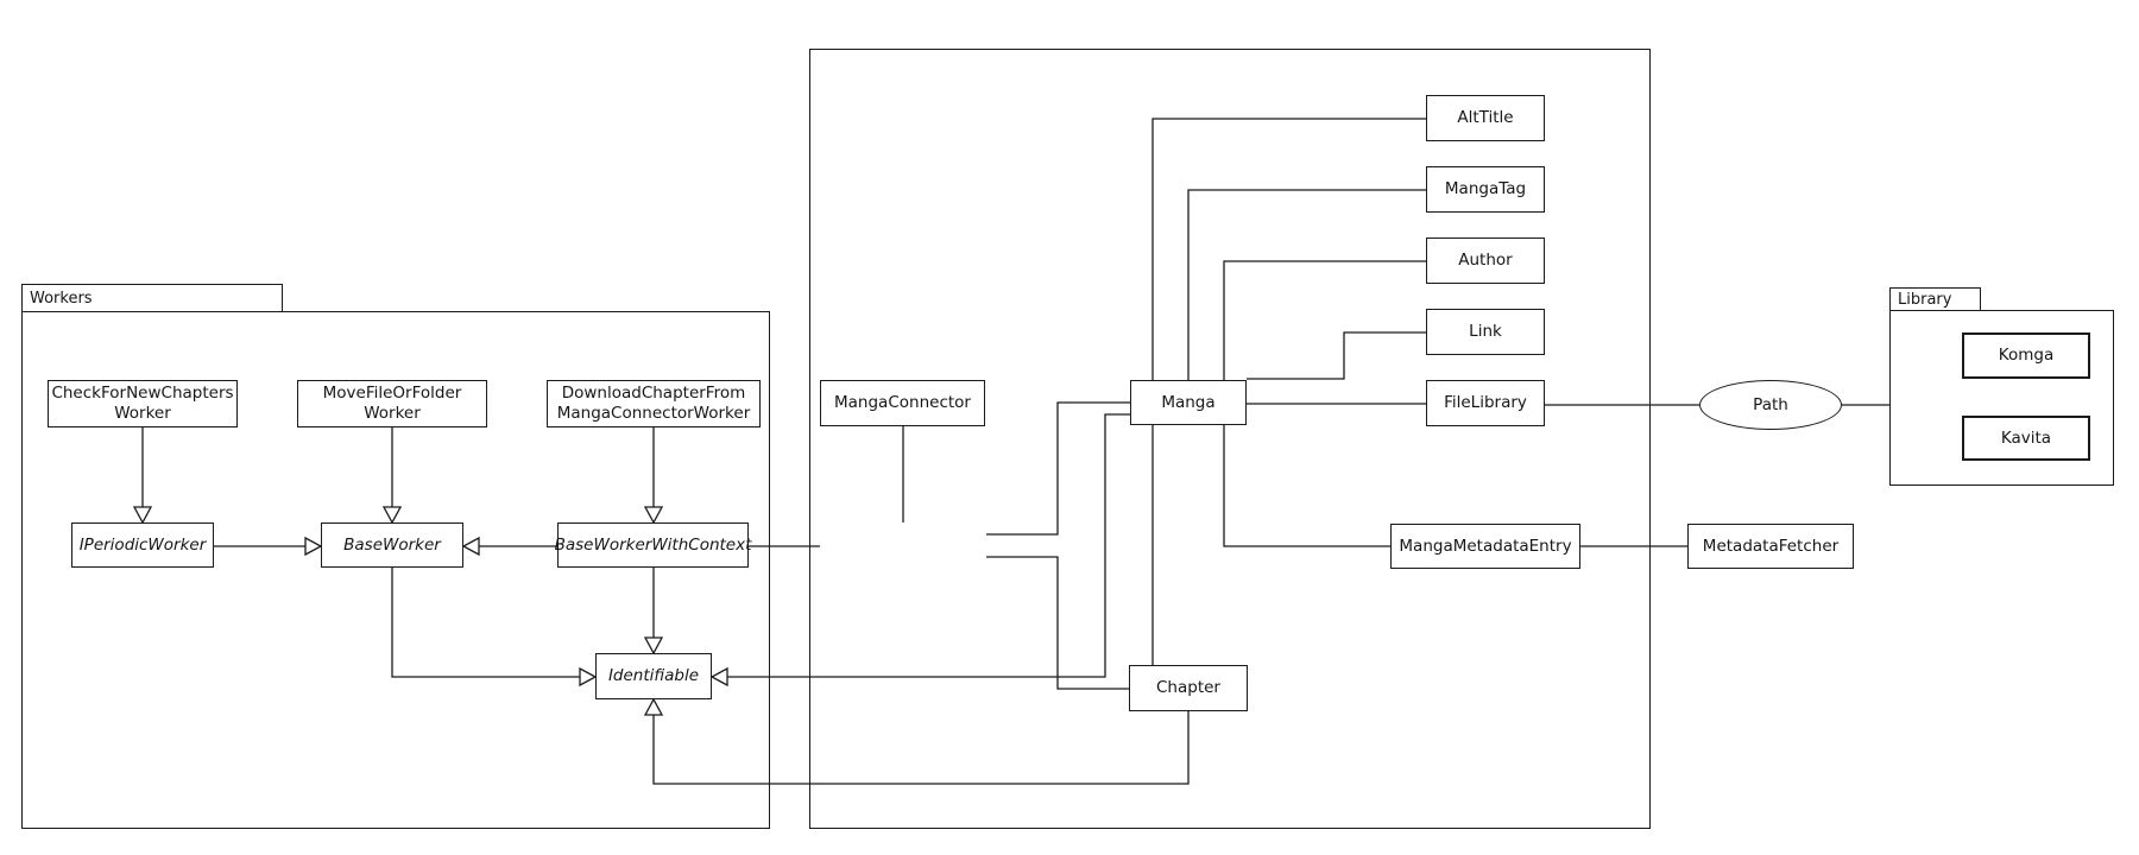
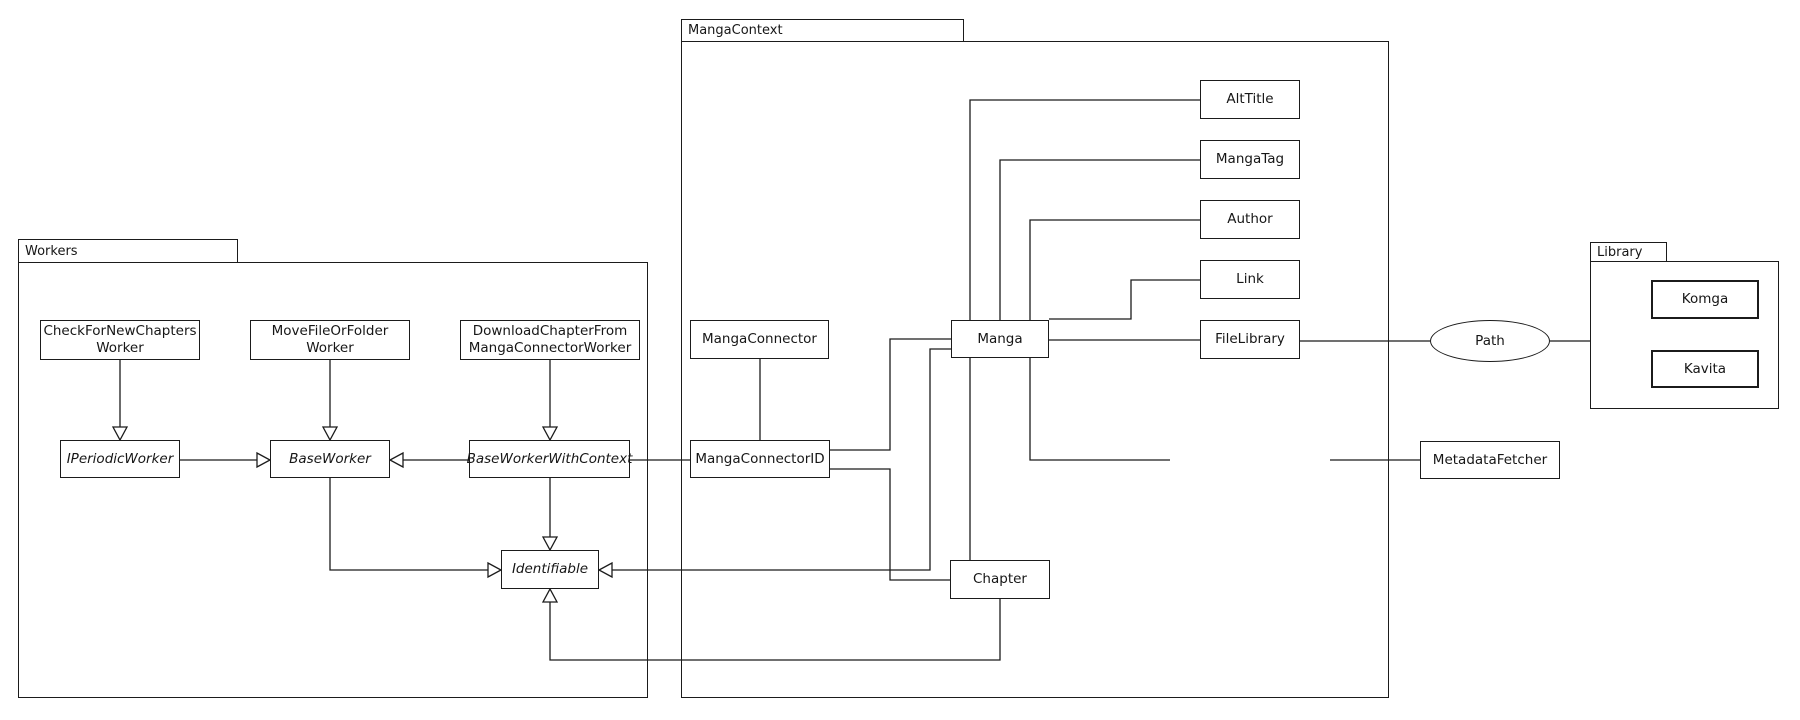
  Workers
+ MangaContext
  Library
  CheckForNewChapters
  Worker
  MoveFileOrFolder
  Worker
  DownloadChapterFrom
  MangaConnectorWorker
  IPeriodicWorker
  BaseWorker
  BaseWorkerWithContext
  Identifiable
  MangaConnector
+ MangaConnectorID
  Manga
  Chapter
  AltTitle
  MangaTag
  Author
  Link
  FileLibrary
- MangaMetadataEntry
  MetadataFetcher
  Path
  Komga
  Kavita
